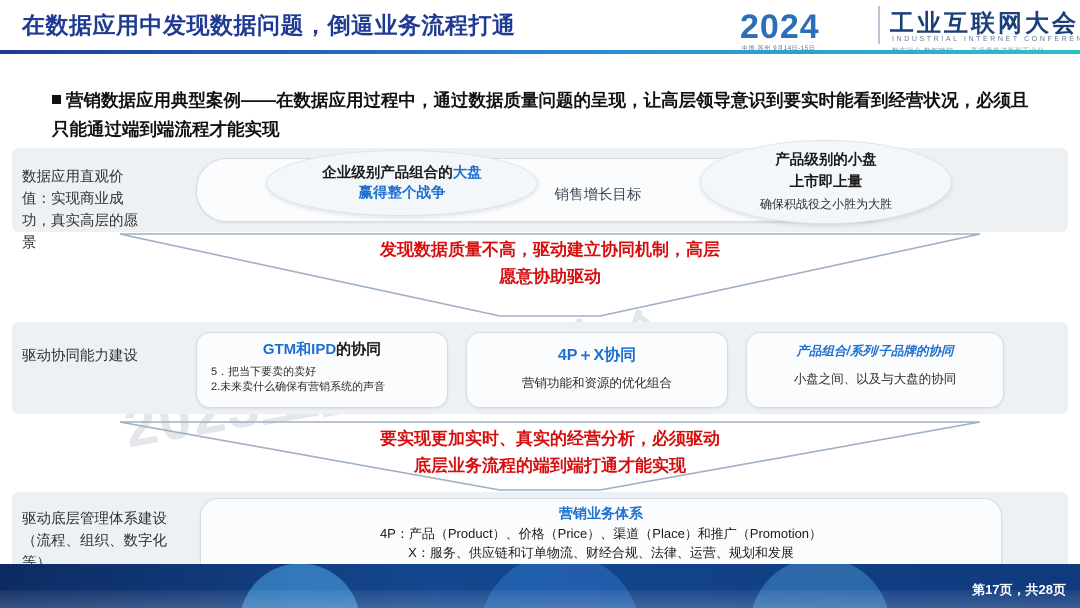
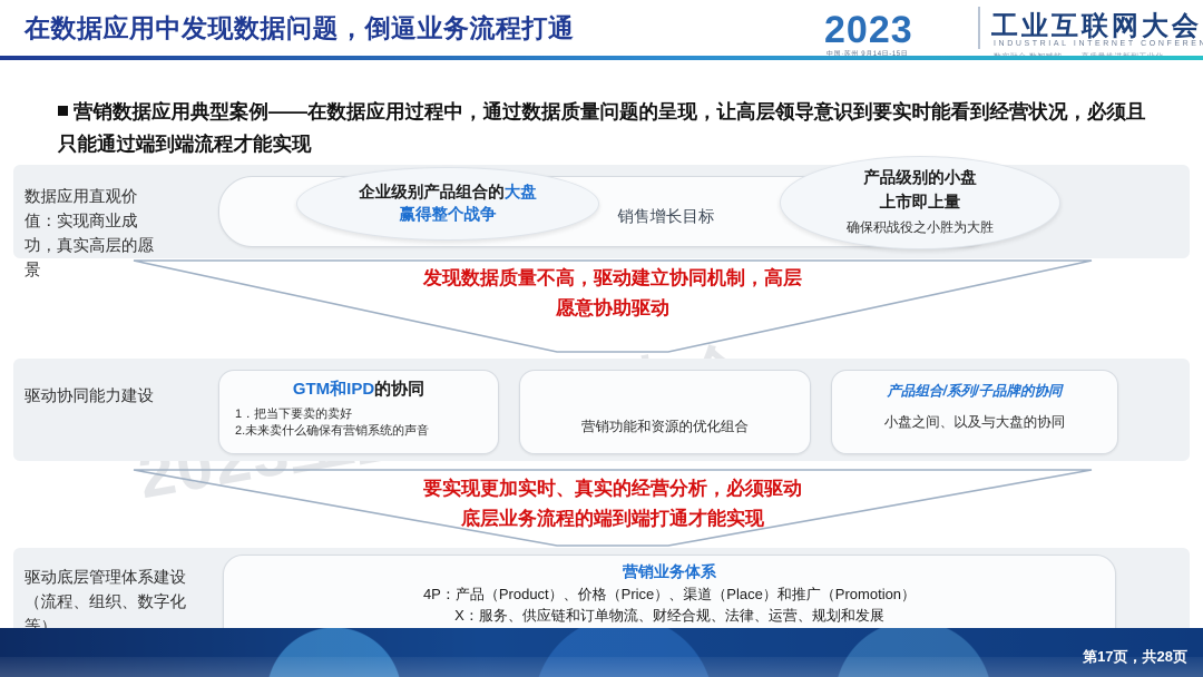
  在数据应用中发现数据问题，倒逼业务流程打通
- 2024
+ 2023
  工业互联网大会
  营销数据应用典型案例——在数据应用过程中，通过数据质量问题的呈现，让高层领导意识到要实时能看到经营状况，必须且只能通过端到端流程才能实现
  数据应用直观价值：实现商业成功，真实高层的愿景
  销售增长目标
  企业级别产品组合的大盘
  赢得整个战争
  产品级别的小盘
  上市即上量
  确保积战役之小胜为大胜
  发现数据质量不高，驱动建立协同机制，高层
  愿意协助驱动
  驱动协同能力建设
  GTM和IPD的协同
- 5．把当下要卖的卖好
+ 1．把当下要卖的卖好
  2.未来卖什么确保有营销系统的声音
- 4P＋X协同
  营销功能和资源的优化组合
  产品组合/系列/子品牌的协同
  小盘之间、以及与大盘的协同
  要实现更加实时、真实的经营分析，必须驱动
  底层业务流程的端到端打通才能实现
  驱动底层管理体系建设（流程、组织、数字化等）
  营销业务体系
  4P：产品（Product）、价格（Price）、渠道（Place）和推广（Promotion）
  X：服务、供应链和订单物流、财经合规、法律、运营、规划和发展
  第17页，共28页
